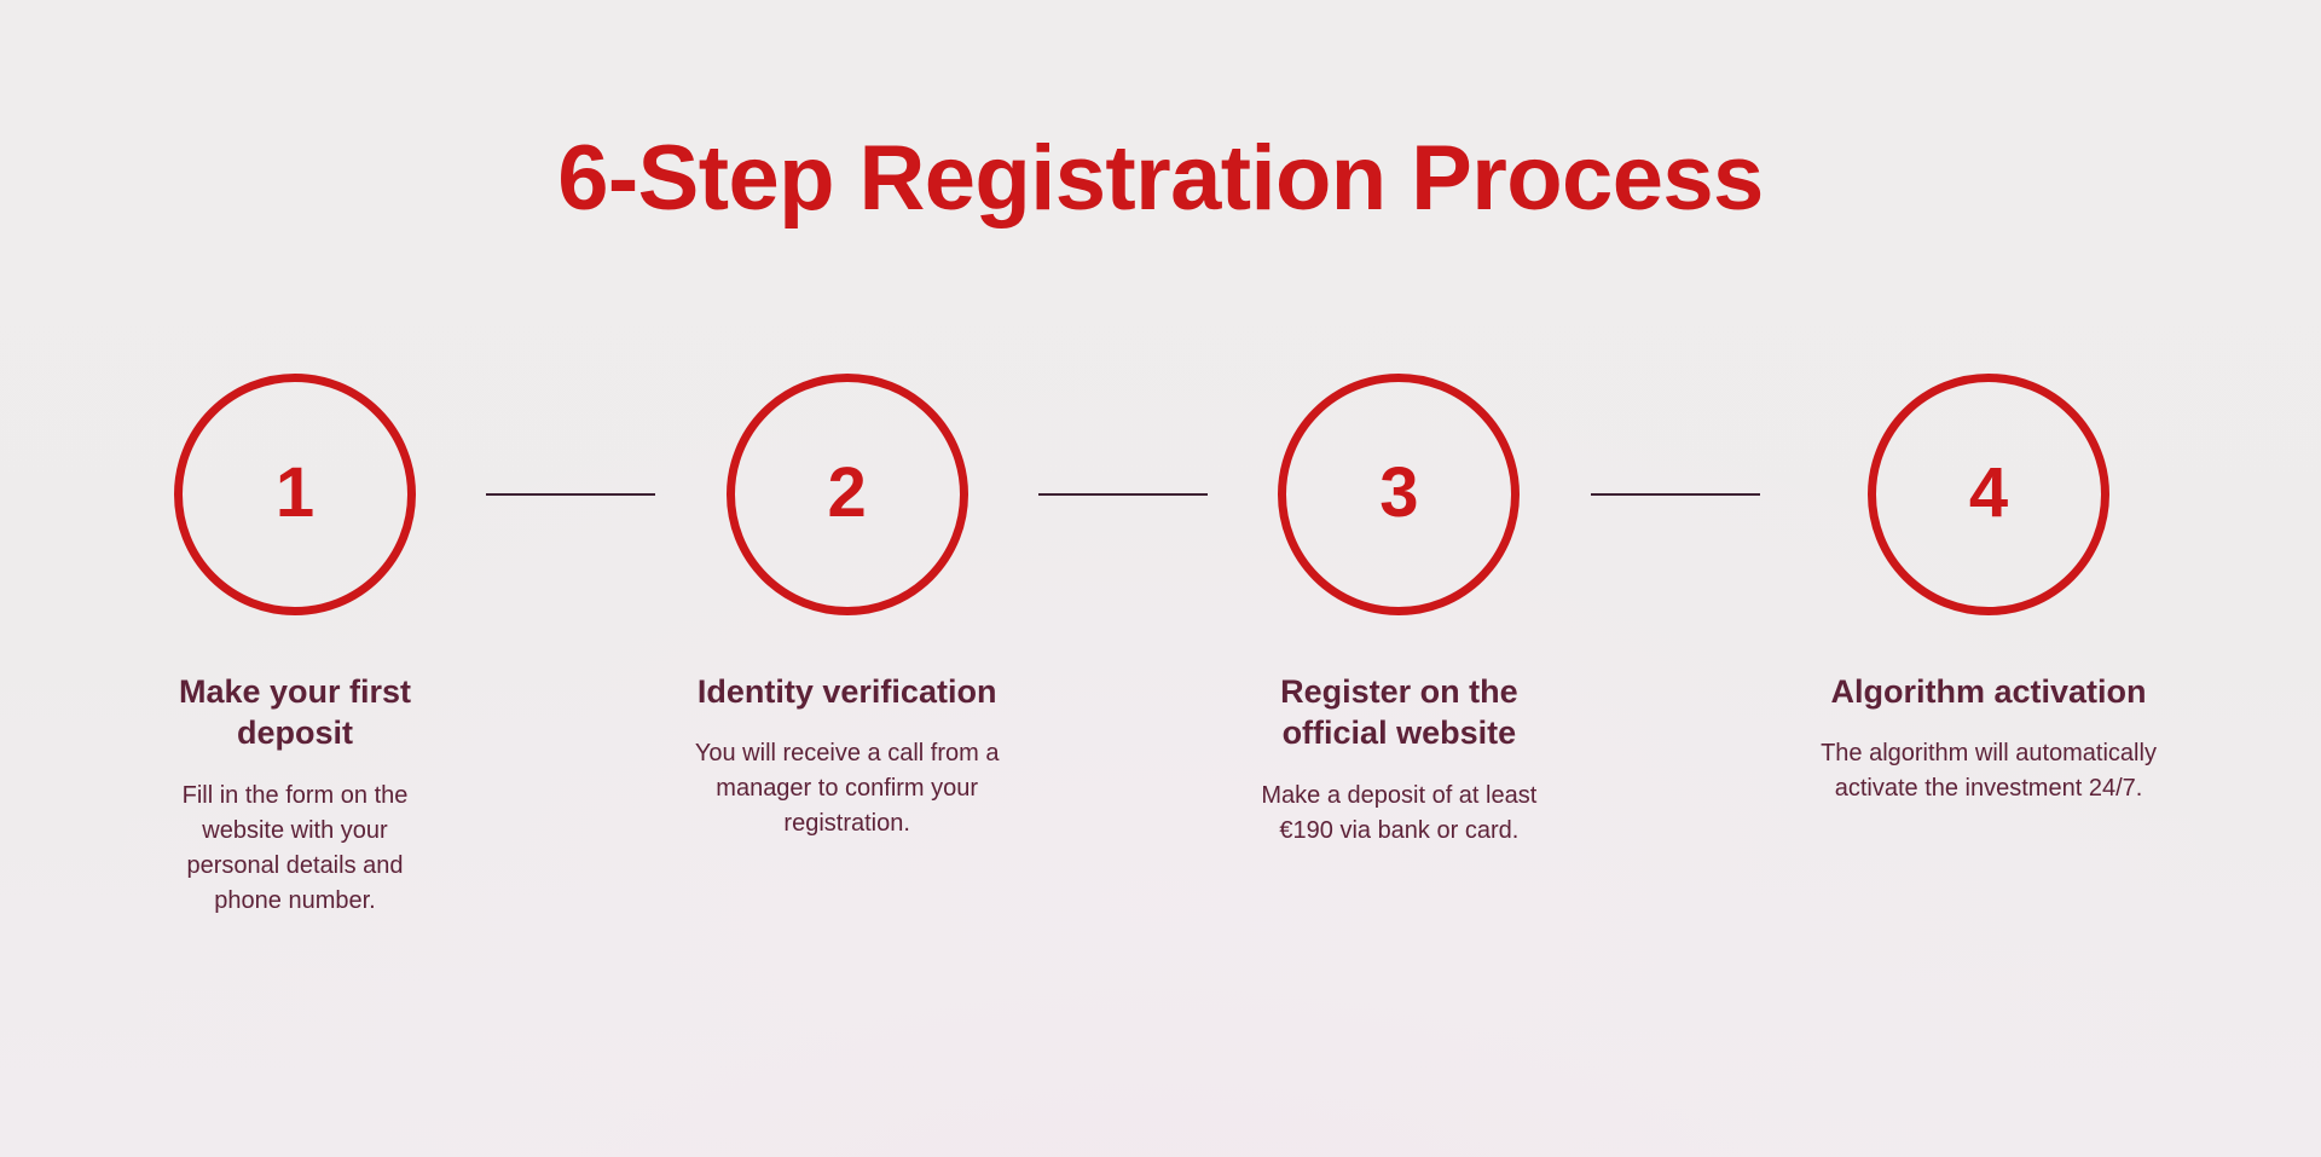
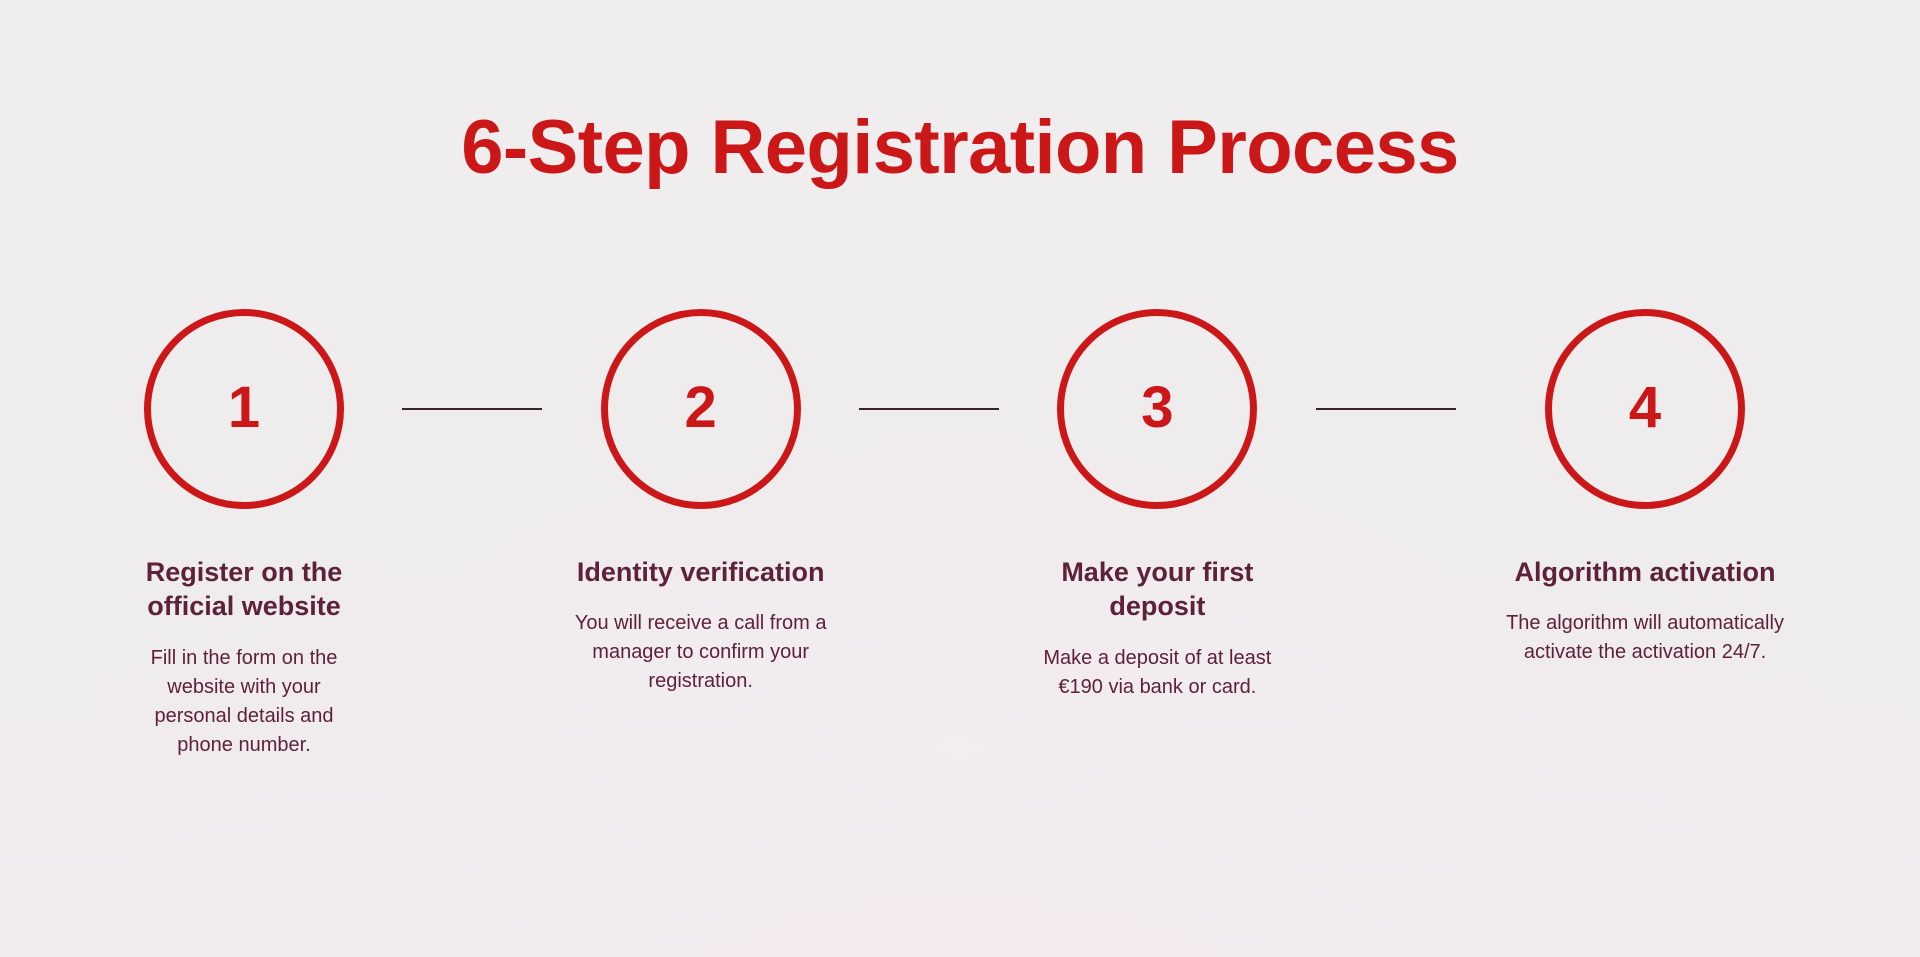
  6-Step Registration Process
  1
- Make your first deposit
+ Register on the official website
  Fill in the form on the website with your personal details and phone number.
  2
  Identity verification
  You will receive a call from a manager to confirm your registration.
  3
- Register on the official website
+ Make your first deposit
  Make a deposit of at least €190 via bank or card.
  4
  Algorithm activation
- The algorithm will automatically activate the investment 24/7.
+ The algorithm will automatically activate the activation 24/7.
